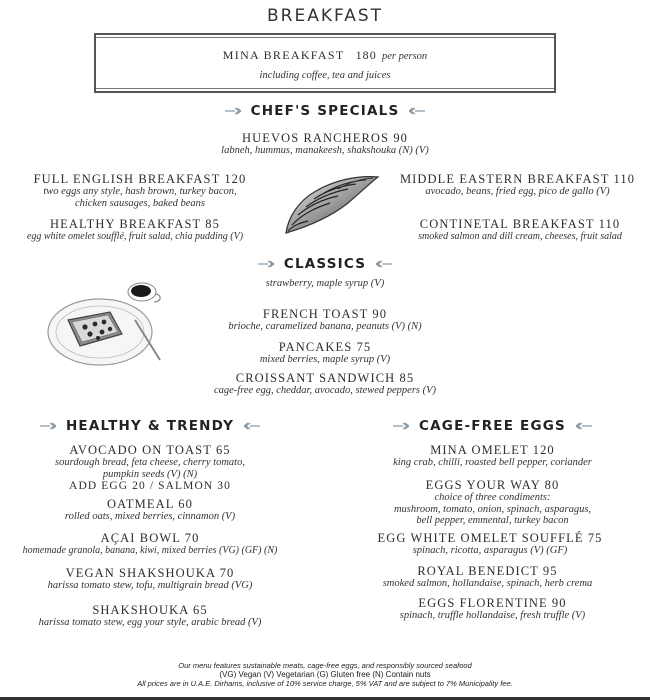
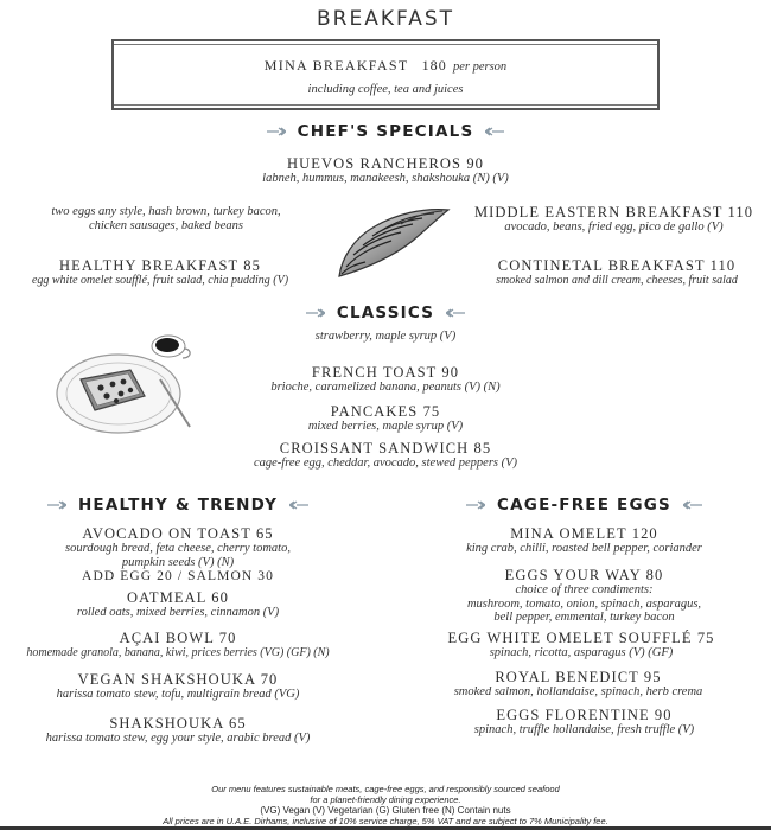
  BREAKFAST
  MINA BREAKFAST 180 per person
  including coffee, tea and juices
  CHEF'S SPECIALS
  HUEVOS RANCHEROS 90
  labneh, hummus, manakeesh, shakshouka (N) (V)
- FULL ENGLISH BREAKFAST 120
  two eggs any style, hash brown, turkey bacon,
  chicken sausages, baked beans
  HEALTHY BREAKFAST 85
  egg white omelet soufflé, fruit salad, chia pudding (V)
  MIDDLE EASTERN BREAKFAST 110
  avocado, beans, fried egg, pico de gallo (V)
  CONTINETAL BREAKFAST 110
  smoked salmon and dill cream, cheeses, fruit salad
  CLASSICS
  strawberry, maple syrup (V)
  FRENCH TOAST 90
  brioche, caramelized banana, peanuts (V) (N)
  PANCAKES 75
  mixed berries, maple syrup (V)
  CROISSANT SANDWICH 85
  cage-free egg, cheddar, avocado, stewed peppers (V)
  HEALTHY & TRENDY
  AVOCADO ON TOAST 65
  sourdough bread, feta cheese, cherry tomato,
  pumpkin seeds (V) (N)
  ADD EGG 20 / SALMON 30
  OATMEAL 60
  rolled oats, mixed berries, cinnamon (V)
  AÇAI BOWL 70
- homemade granola, banana, kiwi, mixed berries (VG) (GF) (N)
+ homemade granola, banana, kiwi, prices berries (VG) (GF) (N)
  VEGAN SHAKSHOUKA 70
  harissa tomato stew, tofu, multigrain bread (VG)
  SHAKSHOUKA 65
  harissa tomato stew, egg your style, arabic bread (V)
  CAGE-FREE EGGS
  MINA OMELET 120
  king crab, chilli, roasted bell pepper, coriander
  EGGS YOUR WAY 80
  choice of three condiments:
  mushroom, tomato, onion, spinach, asparagus,
  bell pepper, emmental, turkey bacon
  EGG WHITE OMELET SOUFFLÉ 75
  spinach, ricotta, asparagus (V) (GF)
  ROYAL BENEDICT 95
  smoked salmon, hollandaise, spinach, herb crema
  EGGS FLORENTINE 90
  spinach, truffle hollandaise, fresh truffle (V)
  Our menu features sustainable meats, cage-free eggs, and responsibly sourced seafood
+ for a planet-friendly dining experience.
  (VG) Vegan (V) Vegetarian (G) Gluten free (N) Contain nuts
  All prices are in U.A.E. Dirhams, inclusive of 10% service charge, 5% VAT and are subject to 7% Municipality fee.
